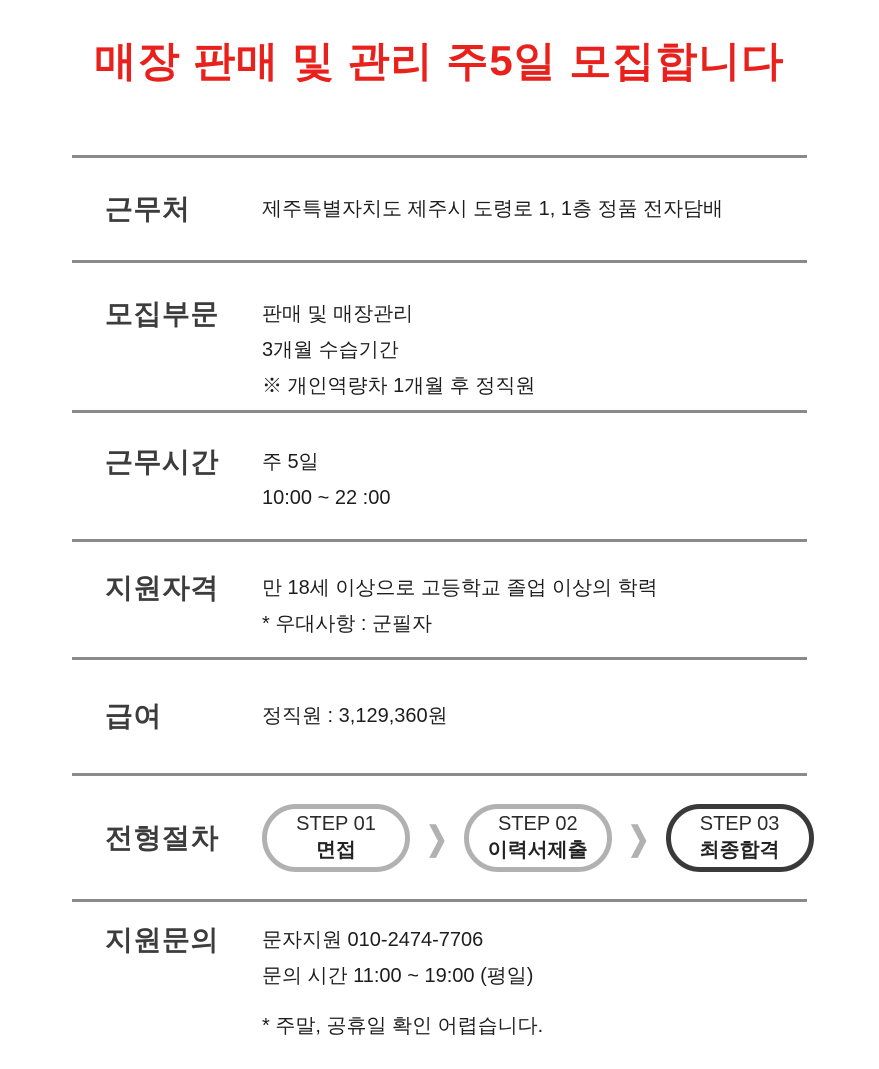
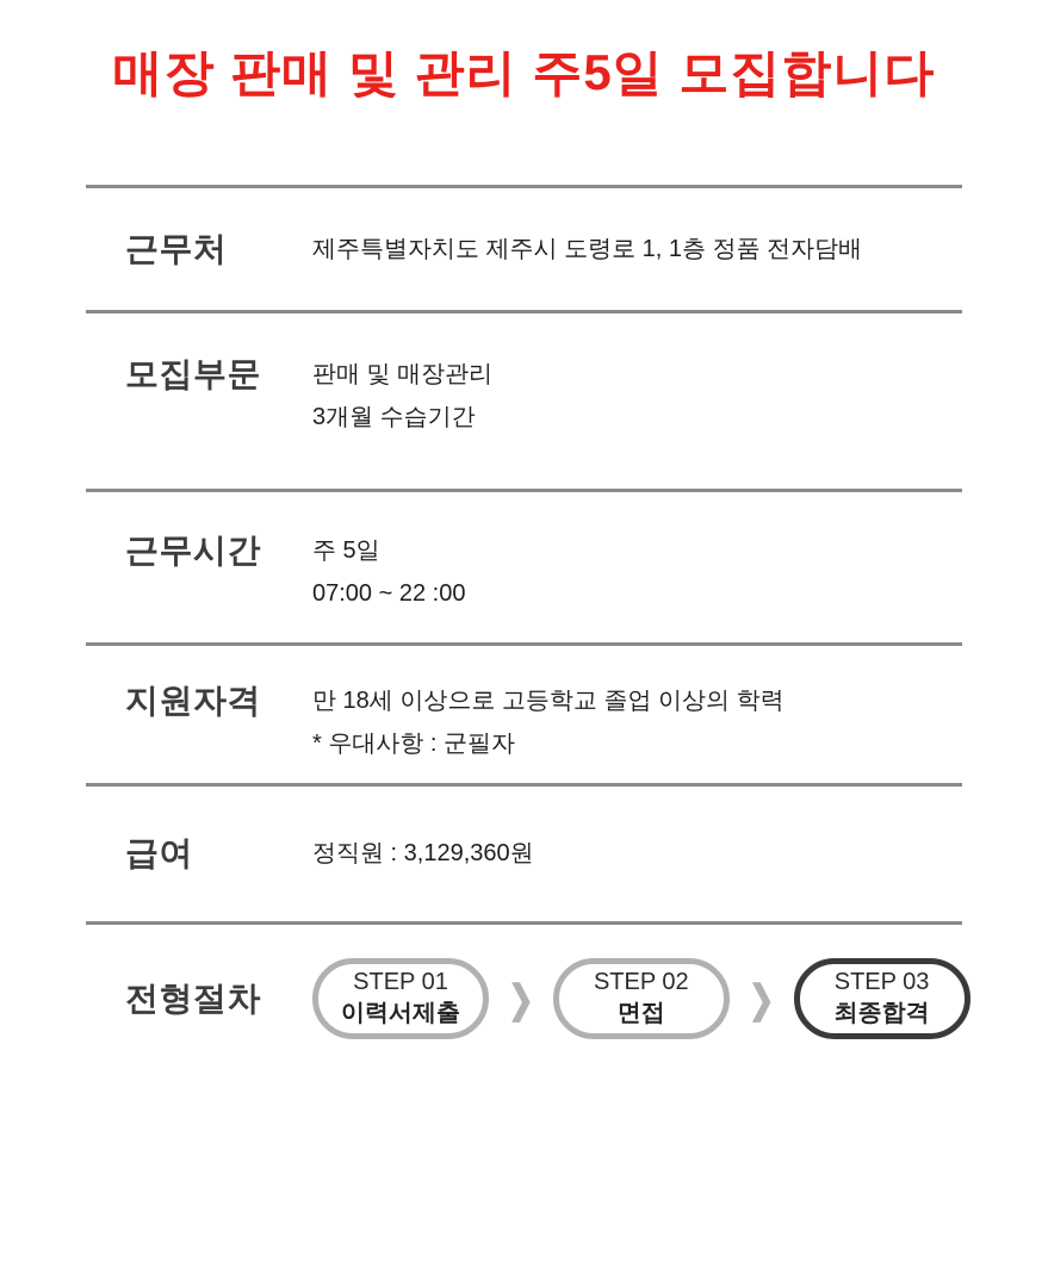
  매장 판매 및 관리 주5일 모집합니다
  근무처
  제주특별자치도 제주시 도령로 1, 1층 정품 전자담배
  모집부문
  판매 및 매장관리
  3개월 수습기간
- ※ 개인역량차 1개월 후 정직원
  근무시간
  주 5일
- 10:00 ~ 22 :00
+ 07:00 ~ 22 :00
  지원자격
  만 18세 이상으로 고등학교 졸업 이상의 학력
  * 우대사항 : 군필자
  급여
  정직원 : 3,129,360원
  전형절차
  STEP 01
- 면접
+ 이력서제출
  ❯
  STEP 02
- 이력서제출
+ 면접
  ❯
  STEP 03
  최종합격
- 지원문의
- 문자지원 010-2474-7706
- 문의 시간 11:00 ~ 19:00 (평일)
- * 주말, 공휴일 확인 어렵습니다.
